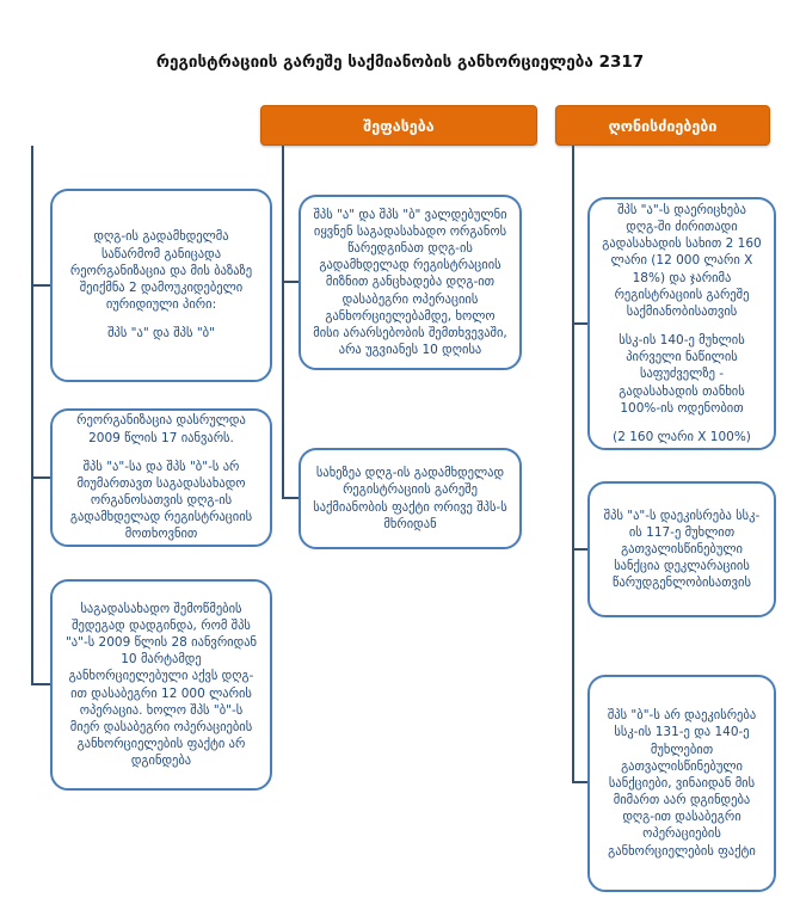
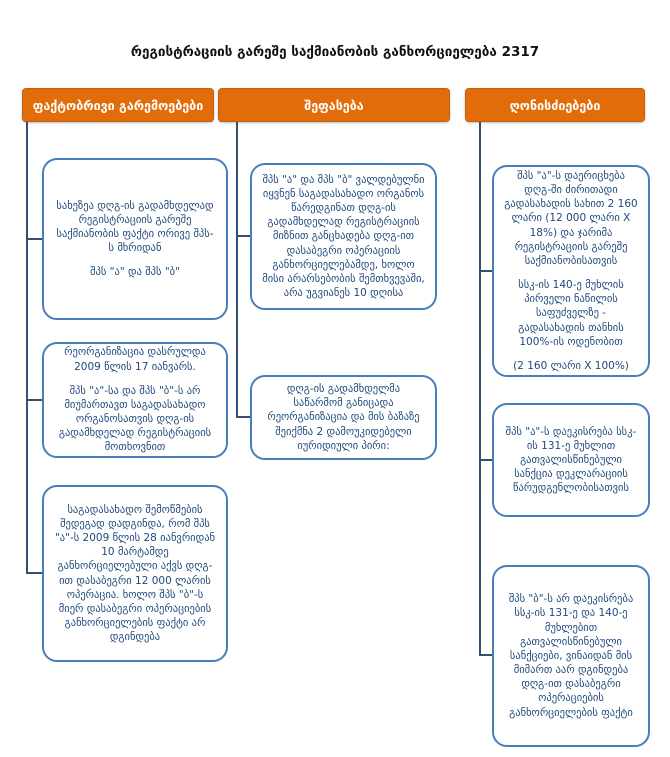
  რეგისტრაციის გარეშე საქმიანობის განხორციელება 2317
+ ფაქტობრივი გარემოებები
  შეფასება
  ღონისძიებები
- დღგ-ის გადამხდელმა საწარმომ განიცადა რეორგანიზაცია და მის ბაზაზე შეიქმნა 2 დამოუკიდებელი იურიდიული პირი:
+ სახეზეა დღგ-ის გადამხდელად რეგისტრაციის გარეშე საქმიანობის ფაქტი ორივე შპს-ს მხრიდან
  შპს "ა" და შპს "ბ"
  რეორგანიზაცია დასრულდა 2009 წლის 17 იანვარს.
  შპს "ა"-სა და შპს "ბ"-ს არ მიუმართავთ საგადასახადო ორგანოსათვის დღგ-ის გადამხდელად რეგისტრაციის მოთხოვნით
  საგადასახადო შემოწმების შედეგად დადგინდა, რომ შპს "ა"-ს 2009 წლის 28 იანვრიდან 10 მარტამდე განხორციელებული აქვს დღგ-ით დასაბეგრი 12 000 ლარის ოპერაცია. ხოლო შპს "ბ"-ს მიერ დასაბეგრი ოპერაციების განხორციელების ფაქტი არ დგინდება
  შპს "ა" და შპს "ბ" ვალდებულნი იყვნენ საგადასახადო ორგანოს წარედგინათ დღგ-ის გადამხდელად რეგისტრაციის მიზნით განცხადება დღგ-ით დასაბეგრი ოპერაციის განხორციელებამდე, ხოლო მისი არარსებობის შემთხვევაში, არა უგვიანეს 10 დღისა
- სახეზეა დღგ-ის გადამხდელად რეგისტრაციის გარეშე საქმიანობის ფაქტი ორივე შპს-ს მხრიდან
+ დღგ-ის გადამხდელმა საწარმომ განიცადა რეორგანიზაცია და მის ბაზაზე შეიქმნა 2 დამოუკიდებელი იურიდიული პირი:
  შპს "ა"-ს დაერიცხება დღგ-ში ძირითადი გადასახადის სახით 2 160 ლარი (12 000 ლარი X 18%) და ჯარიმა რეგისტრაციის გარეშე საქმიანობისათვის
  სსკ-ის 140-ე მუხლის პირველი ნაწილის საფუძველზე - გადასახადის თანხის 100%-ის ოდენობით
  (2 160 ლარი X 100%)
- შპს "ა"-ს დაეკისრება სსკ-ის 117-ე მუხლით გათვალისწინებული სანქცია დეკლარაციის წარუდგენლობისათვის
+ შპს "ა"-ს დაეკისრება სსკ-ის 131-ე მუხლით გათვალისწინებული სანქცია დეკლარაციის წარუდგენლობისათვის
  შპს "ბ"-ს არ დაეკისრება სსკ-ის 131-ე და 140-ე მუხლებით გათვალისწინებული სანქციები, ვინაიდან მის მიმართ აარ დგინდება დღგ-ით დასაბეგრი ოპერაციების განხორციელების ფაქტი
